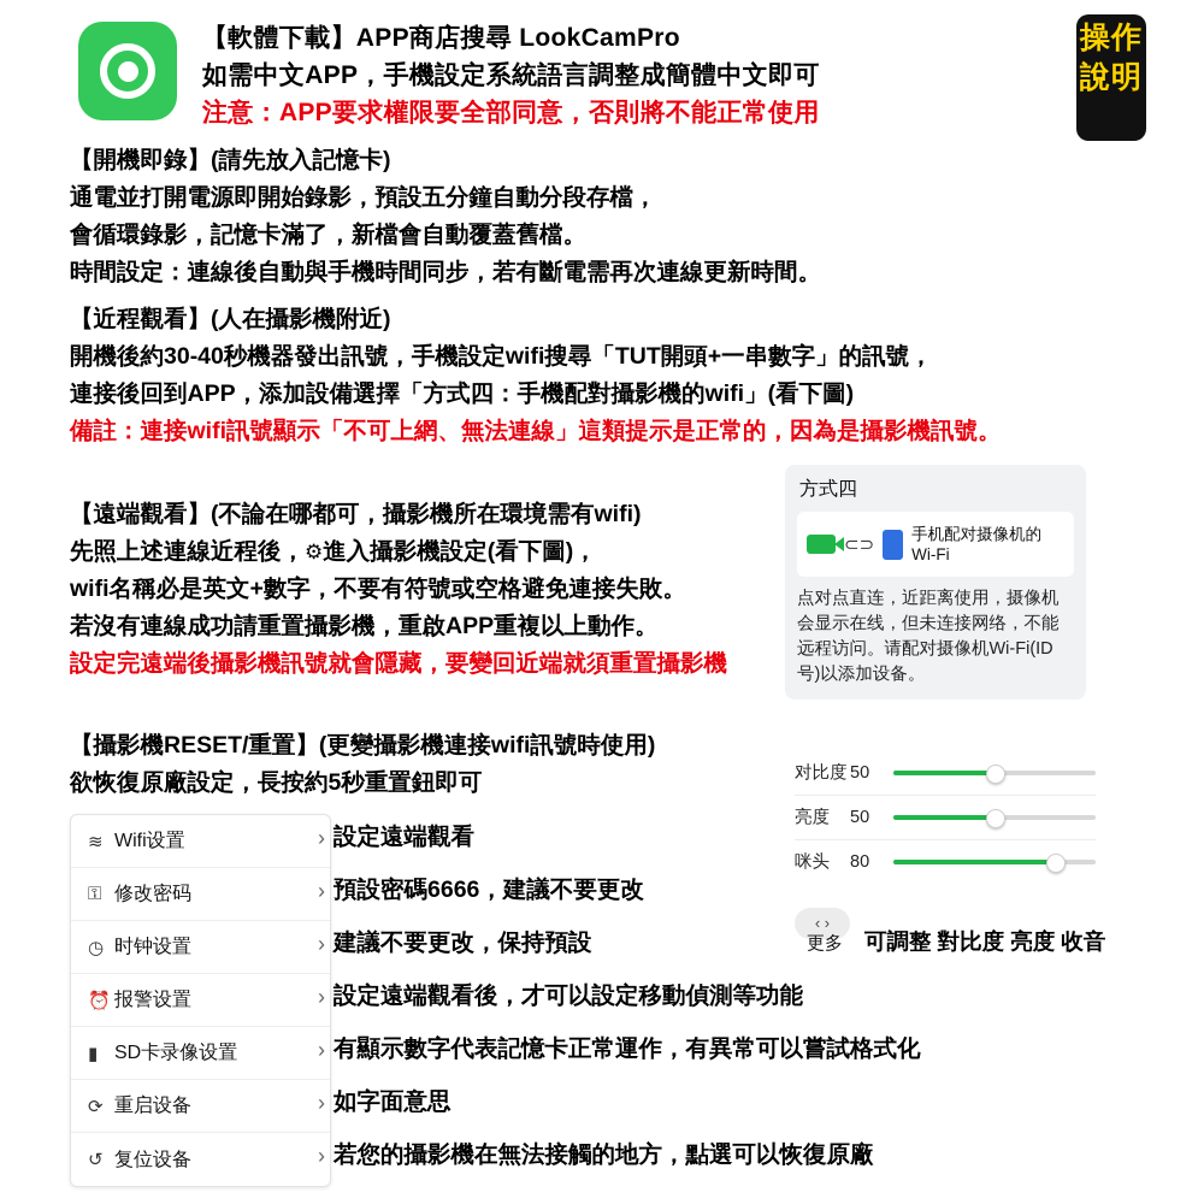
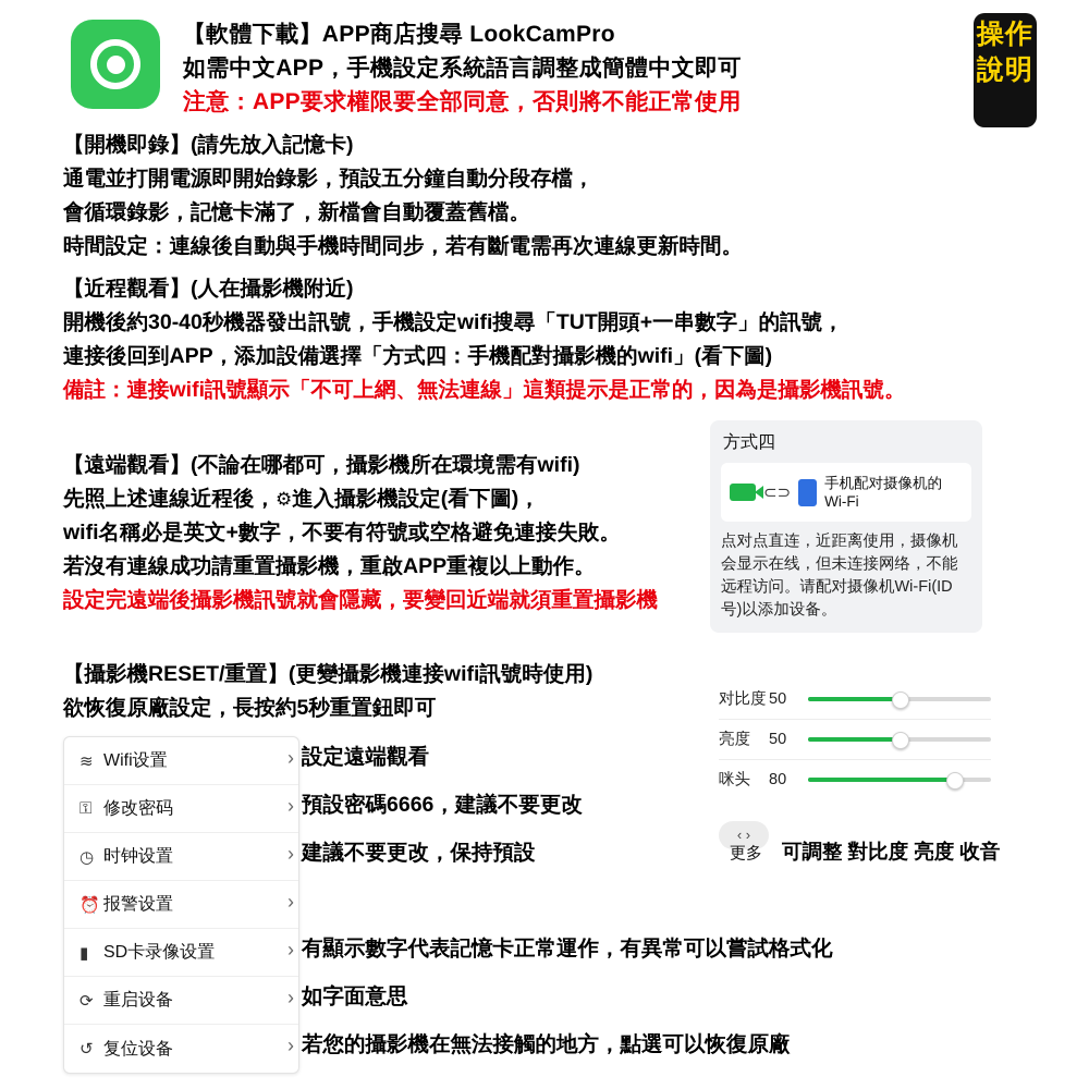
  【軟體下載】APP商店搜尋 LookCamPro
  如需中文APP，手機設定系統語言調整成簡體中文即可
  注意：APP要求權限要全部同意，否則將不能正常使用
  操作說明
  【開機即錄】(請先放入記憶卡)
  通電並打開電源即開始錄影，預設五分鐘自動分段存檔，
  會循環錄影，記憶卡滿了，新檔會自動覆蓋舊檔。
  時間設定：連線後自動與手機時間同步，若有斷電需再次連線更新時間。
  【近程觀看】(人在攝影機附近)
  開機後約30-40秒機器發出訊號，手機設定wifi搜尋「TUT開頭+一串數字」的訊號，
  連接後回到APP，添加設備選擇「方式四：手機配對攝影機的wifi」(看下圖)
  備註：連接wifi訊號顯示「不可上網、無法連線」這類提示是正常的，因為是攝影機訊號。
  【遠端觀看】(不論在哪都可，攝影機所在環境需有wifi)
  先照上述連線近程後，⚙進入攝影機設定(看下圖)，
  wifi名稱必是英文+數字，不要有符號或空格避免連接失敗。
  若沒有連線成功請重置攝影機，重啟APP重複以上動作。
  設定完遠端後攝影機訊號就會隱藏，要變回近端就須重置攝影機
  【攝影機RESET/重置】(更變攝影機連接wifi訊號時使用)
  欲恢復原廠設定，長按約5秒重置鈕即可
  方式四
  ⊂⊃
  手机配对摄像机的
  Wi-Fi
  点对点直连，近距离使用，摄像机会显示在线，但未连接网络，不能远程访问。请配对摄像机Wi-Fi(ID号)以添加设备。
  对比度
  50
  亮度
  50
  咪头
  80
  ‹ ›
  更多
  可調整 對比度 亮度 收音
  ≋
  Wifi设置
  ⚿
  修改密码
  ◷
  时钟设置
  ⏰
  报警设置
  ▮
  SD卡录像设置
  ⟳
  重启设备
  ↺
  复位设备
  ›
  ›
  ›
  ›
  ›
  ›
  ›
  設定遠端觀看
  預設密碼6666，建議不要更改
  建議不要更改，保持預設
- 設定遠端觀看後，才可以設定移動偵測等功能
  有顯示數字代表記憶卡正常運作，有異常可以嘗試格式化
  如字面意思
  若您的攝影機在無法接觸的地方，點選可以恢復原廠
